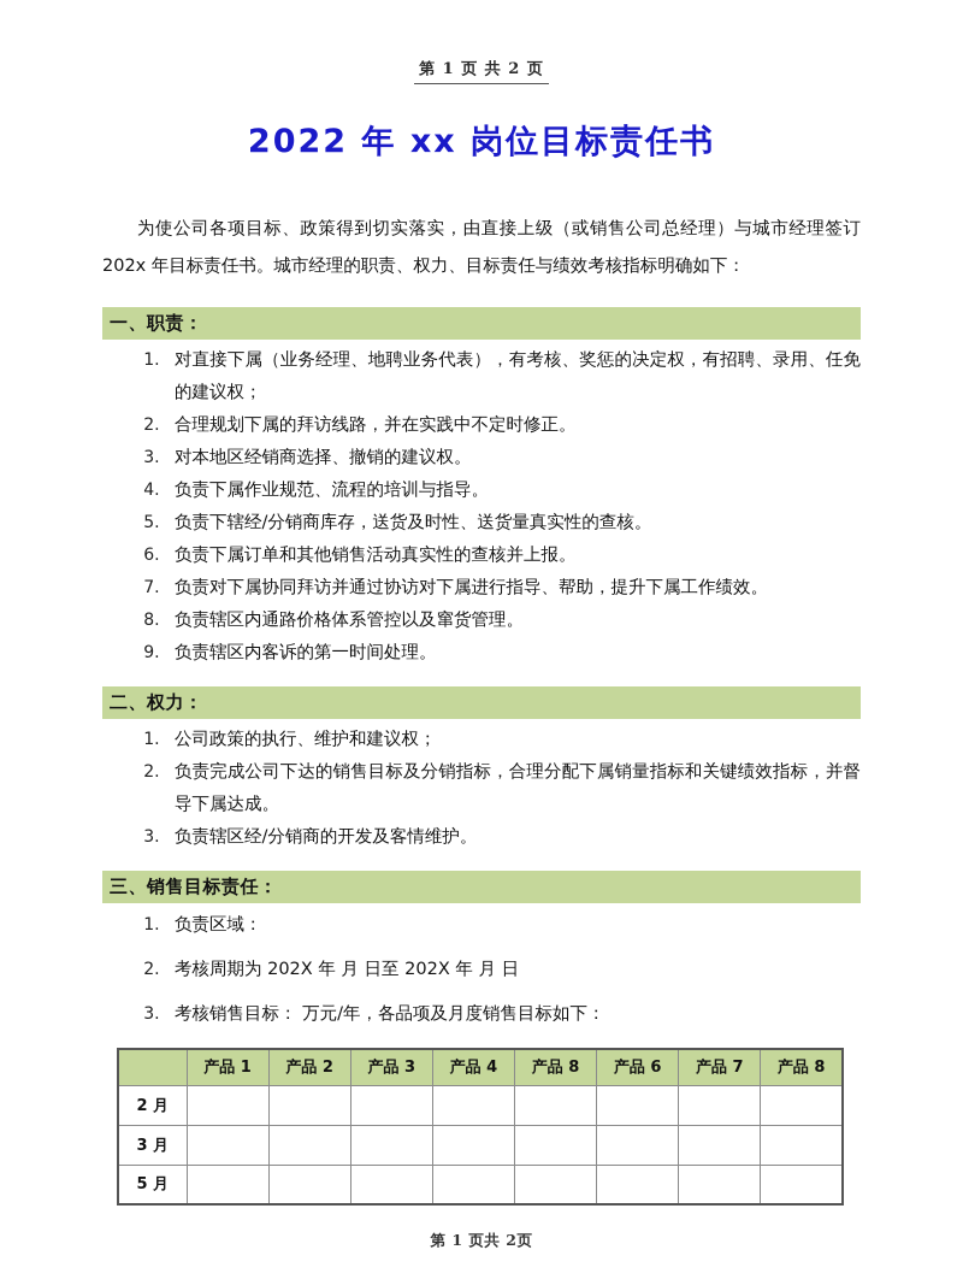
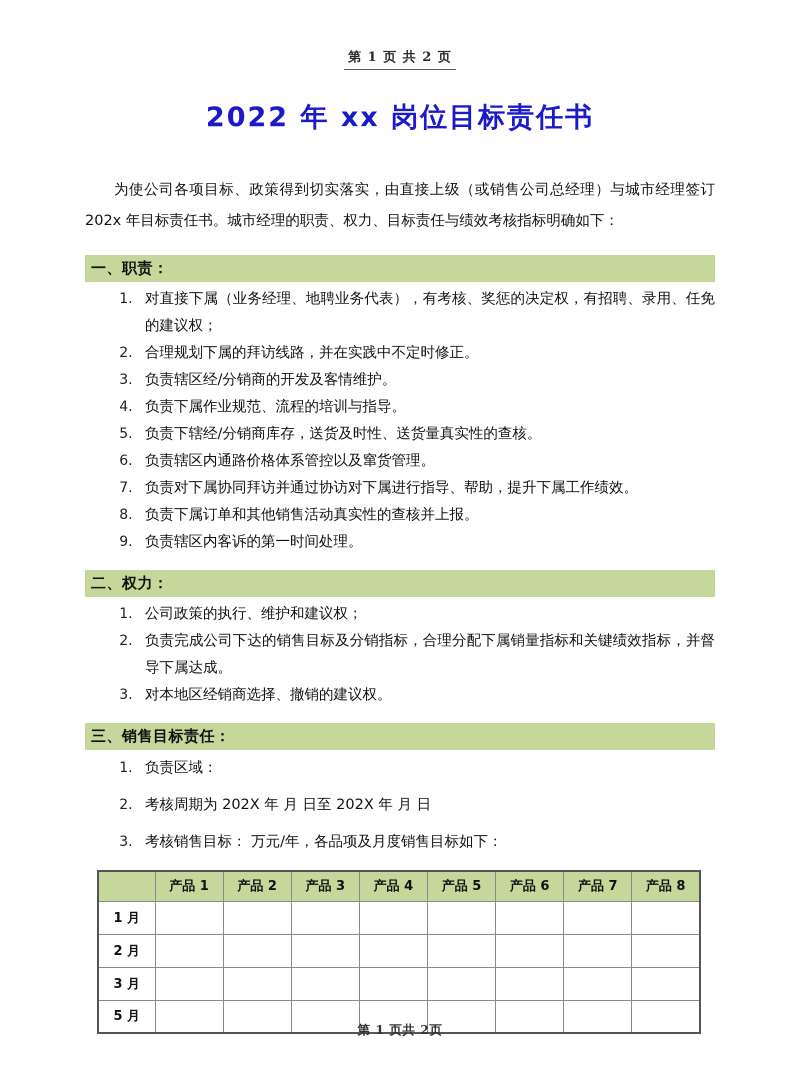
  第 1 页 共 2 页
  2022 年 xx 岗位目标责任书
  为使公司各项目标、政策得到切实落实，由直接上级（或销售公司总经理）与城市经理签订 202x 年目标责任书。城市经理的职责、权力、目标责任与绩效考核指标明确如下：
  一、职责：
  对直接下属（业务经理、地聘业务代表），有考核、奖惩的决定权，有招聘、录用、任免的建议权；
  合理规划下属的拜访线路，并在实践中不定时修正。
- 对本地区经销商选择、撤销的建议权。
+ 负责辖区经/分销商的开发及客情维护。
  负责下属作业规范、流程的培训与指导。
  负责下辖经/分销商库存，送货及时性、送货量真实性的查核。
- 负责下属订单和其他销售活动真实性的查核并上报。
+ 负责辖区内通路价格体系管控以及窜货管理。
  负责对下属协同拜访并通过协访对下属进行指导、帮助，提升下属工作绩效。
- 负责辖区内通路价格体系管控以及窜货管理。
+ 负责下属订单和其他销售活动真实性的查核并上报。
  负责辖区内客诉的第一时间处理。
  二、权力：
  公司政策的执行、维护和建议权；
  负责完成公司下达的销售目标及分销指标，合理分配下属销量指标和关键绩效指标，并督导下属达成。
- 负责辖区经/分销商的开发及客情维护。
+ 对本地区经销商选择、撤销的建议权。
  三、销售目标责任：
  负责区域：
  考核周期为 202X 年 月 日至 202X 年 月 日
  考核销售目标： 万元/年，各品项及月度销售目标如下：
- 	产品 1	产品 2	产品 3	产品 4	产品 8	产品 6	产品 7	产品 8
+ 	产品 1	产品 2	产品 3	产品 4	产品 5	产品 6	产品 7	产品 8
+ 1 月
  2 月
  3 月
  5 月
  第 1 页共 2页
